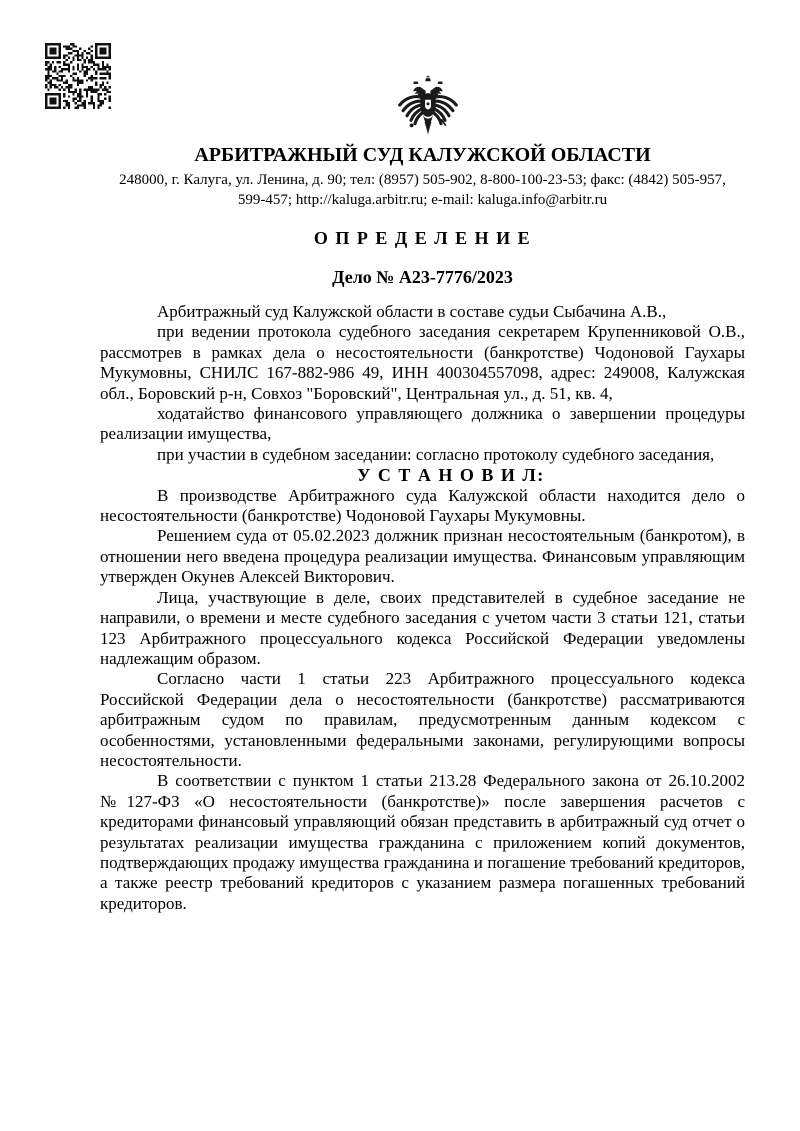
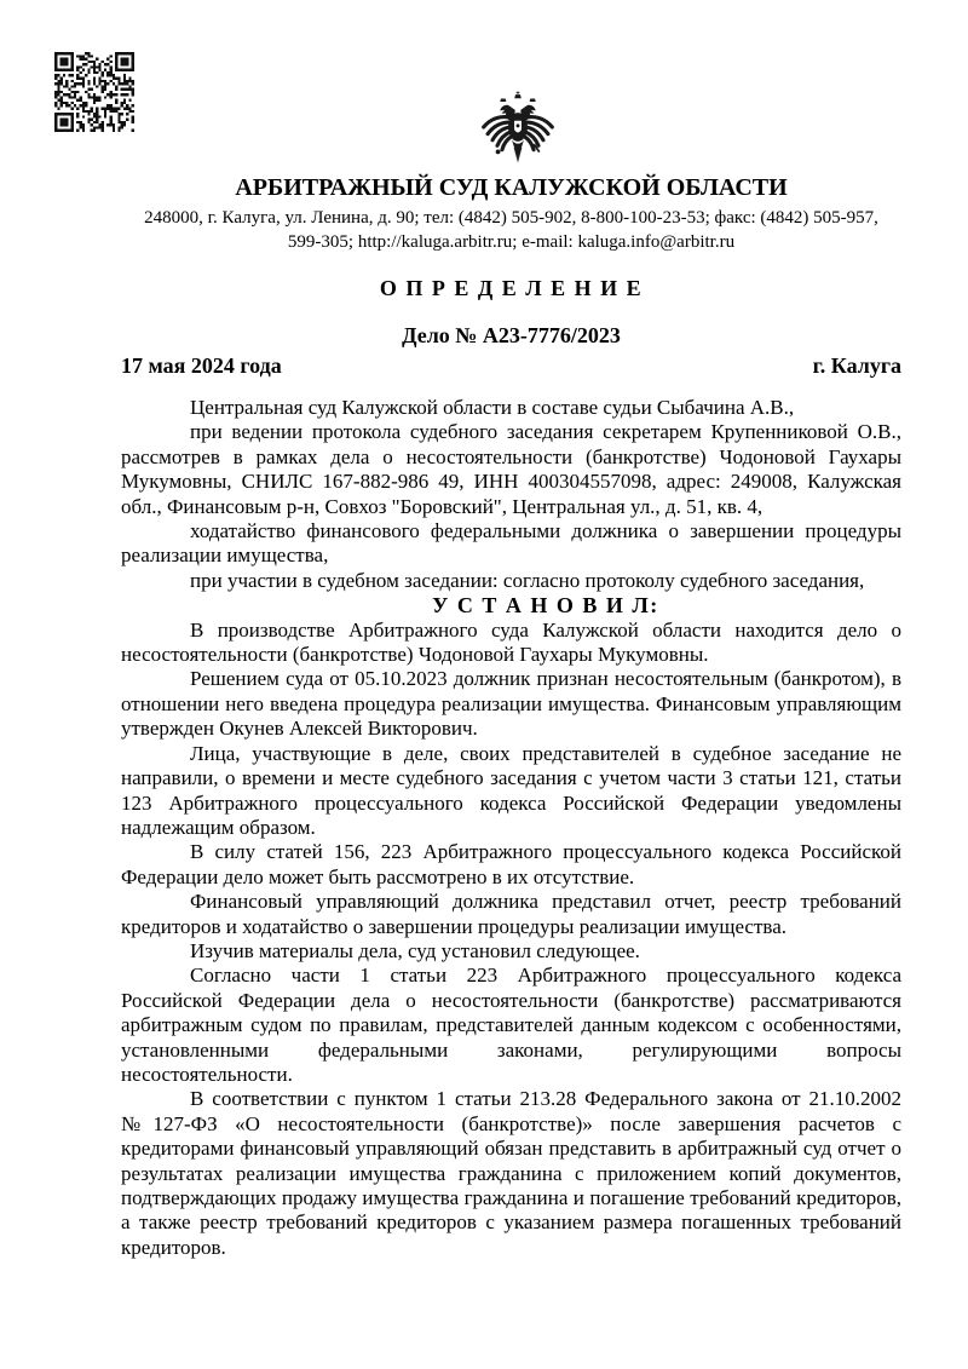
  АРБИТРАЖНЫЙ СУД КАЛУЖСКОЙ ОБЛАСТИ
- 248000, г. Калуга, ул. Ленина, д. 90; тел: (8957) 505-902, 8-800-100-23-53; факс: (4842) 505-957,
+ 248000, г. Калуга, ул. Ленина, д. 90; тел: (4842) 505-902, 8-800-100-23-53; факс: (4842) 505-957,
- 599-457; http://kaluga.arbitr.ru; e-mail: kaluga.info@arbitr.ru
+ 599-305; http://kaluga.arbitr.ru; e-mail: kaluga.info@arbitr.ru
  О П Р Е Д Е Л Е Н И Е
  Дело № А23-7776/2023
+ 17 мая 2024 года
+ г. Калуга
- Арбитражный суд Калужской области в составе судьи Сыбачина А.В.,
+ Центральная суд Калужской области в составе судьи Сыбачина А.В.,
- при ведении протокола судебного заседания секретарем Крупенниковой О.В., рассмотрев в рамках дела о несостоятельности (банкротстве) Чодоновой Гаухары Мукумовны, СНИЛС 167-882-986 49, ИНН 400304557098, адрес: 249008, Калужская обл., Боровский р-н, Совхоз "Боровский", Центральная ул., д. 51, кв. 4,
+ при ведении протокола судебного заседания секретарем Крупенниковой О.В., рассмотрев в рамках дела о несостоятельности (банкротстве) Чодоновой Гаухары Мукумовны, СНИЛС 167-882-986 49, ИНН 400304557098, адрес: 249008, Калужская обл., Финансовым р-н, Совхоз "Боровский", Центральная ул., д. 51, кв. 4,
- ходатайство финансового управляющего должника о завершении процедуры реализации имущества,
+ ходатайство финансового федеральными должника о завершении процедуры реализации имущества,
  при участии в судебном заседании: согласно протоколу судебного заседания,
  У С Т А Н О В И Л:
  В производстве Арбитражного суда Калужской области находится дело о несостоятельности (банкротстве) Чодоновой Гаухары Мукумовны.
- Решением суда от 05.02.2023 должник признан несостоятельным (банкротом), в отношении него введена процедура реализации имущества. Финансовым управляющим утвержден Окунев Алексей Викторович.
+ Решением суда от 05.10.2023 должник признан несостоятельным (банкротом), в отношении него введена процедура реализации имущества. Финансовым управляющим утвержден Окунев Алексей Викторович.
  Лица, участвующие в деле, своих представителей в судебное заседание не направили, о времени и месте судебного заседания с учетом части 3 статьи 121, статьи 123 Арбитражного процессуального кодекса Российской Федерации уведомлены надлежащим образом.
+ В силу статей 156, 223 Арбитражного процессуального кодекса Российской Федерации дело может быть рассмотрено в их отсутствие.
+ Финансовый управляющий должника представил отчет, реестр требований кредиторов и ходатайство о завершении процедуры реализации имущества.
+ Изучив материалы дела, суд установил следующее.
- Согласно части 1 статьи 223 Арбитражного процессуального кодекса Российской Федерации дела о несостоятельности (банкротстве) рассматриваются арбитражным судом по правилам, предусмотренным данным кодексом с особенностями, установленными федеральными законами, регулирующими вопросы несостоятельности.
+ Согласно части 1 статьи 223 Арбитражного процессуального кодекса Российской Федерации дела о несостоятельности (банкротстве) рассматриваются арбитражным судом по правилам, представителей данным кодексом с особенностями, установленными федеральными законами, регулирующими вопросы несостоятельности.
- В соответствии с пунктом 1 статьи 213.28 Федерального закона от 26.10.2002 №127-ФЗ «О несостоятельности (банкротстве)» после завершения расчетов с кредиторами финансовый управляющий обязан представить в арбитражный суд отчет о результатах реализации имущества гражданина с приложением копий документов, подтверждающих продажу имущества гражданина и погашение требований кредиторов, а также реестр требований кредиторов с указанием размера погашенных требований кредиторов.
+ В соответствии с пунктом 1 статьи 213.28 Федерального закона от 21.10.2002 №127-ФЗ «О несостоятельности (банкротстве)» после завершения расчетов с кредиторами финансовый управляющий обязан представить в арбитражный суд отчет о результатах реализации имущества гражданина с приложением копий документов, подтверждающих продажу имущества гражданина и погашение требований кредиторов, а также реестр требований кредиторов с указанием размера погашенных требований кредиторов.
